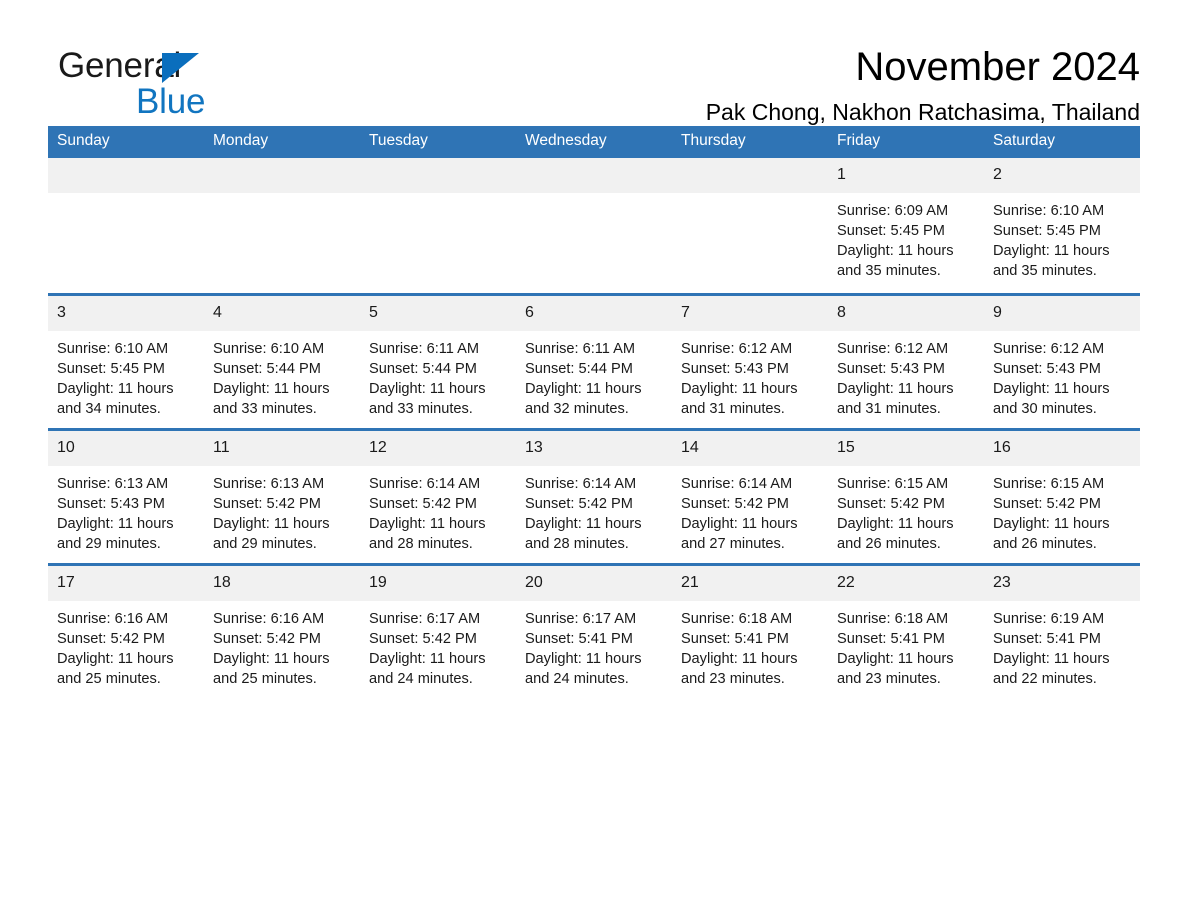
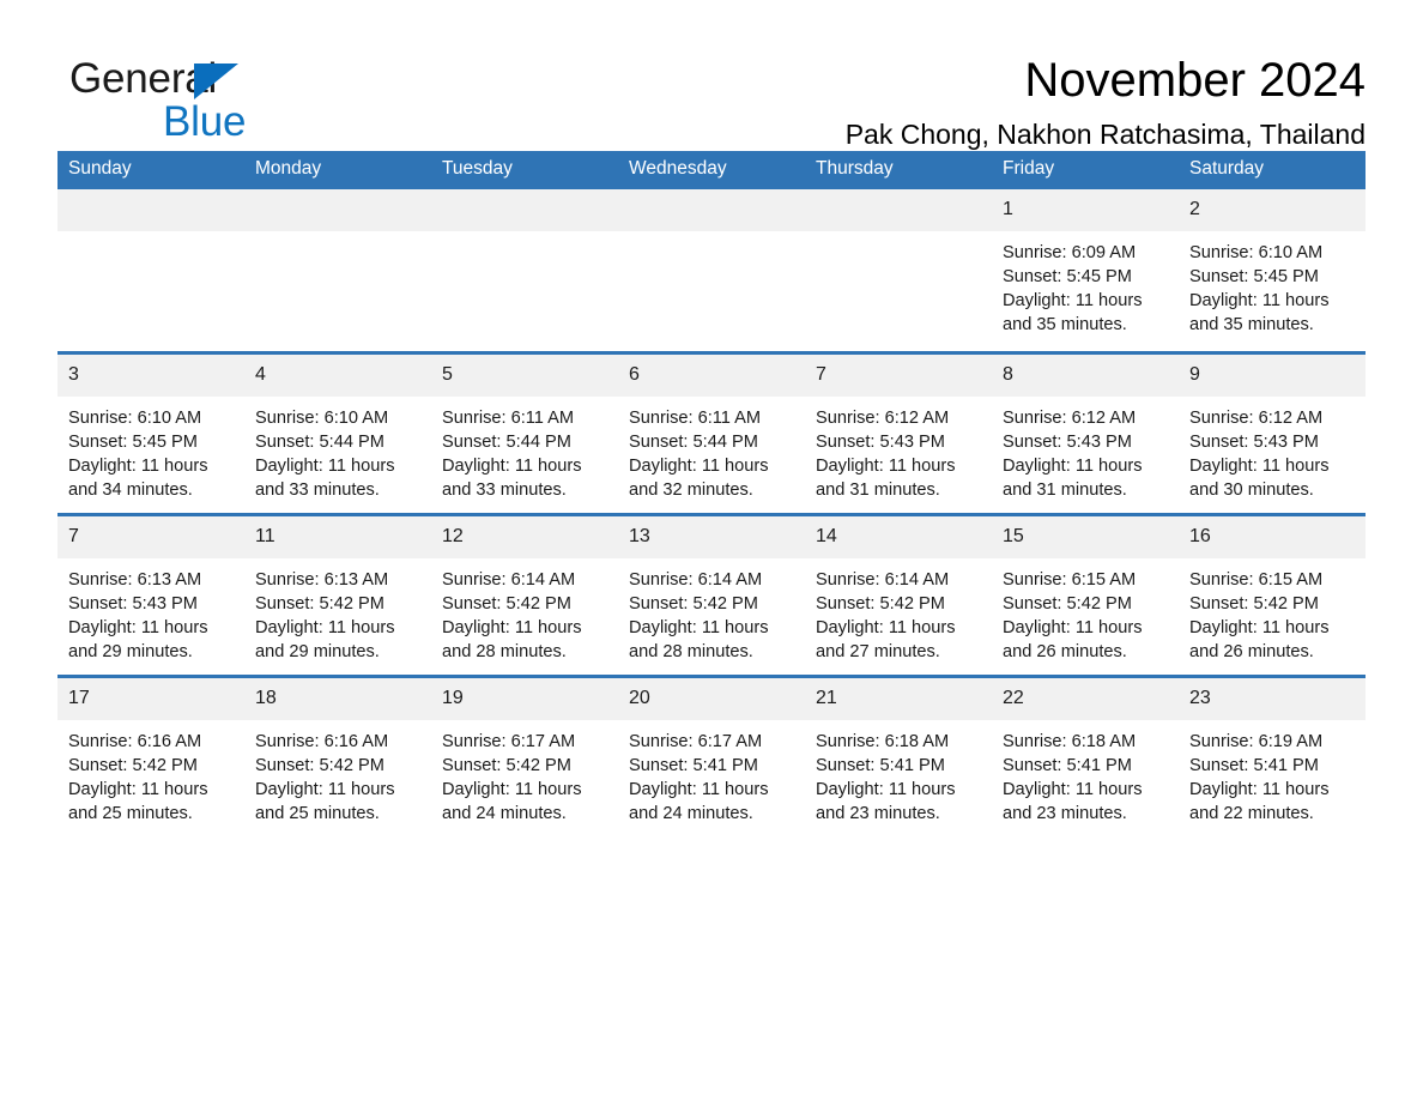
  General
  Blue
  November 2024
  Pak Chong, Nakhon Ratchasima, Thailand
  Sunday	Monday	Tuesday	Wednesday	Thursday	Friday	Saturday
  					1Sunrise: 6:09 AMSunset: 5:45 PMDaylight: 11 hours and 35 minutes.	2Sunrise: 6:10 AMSunset: 5:45 PMDaylight: 11 hours and 35 minutes.
  3Sunrise: 6:10 AMSunset: 5:45 PMDaylight: 11 hours and 34 minutes.	4Sunrise: 6:10 AMSunset: 5:44 PMDaylight: 11 hours and 33 minutes.	5Sunrise: 6:11 AMSunset: 5:44 PMDaylight: 11 hours and 33 minutes.	6Sunrise: 6:11 AMSunset: 5:44 PMDaylight: 11 hours and 32 minutes.	7Sunrise: 6:12 AMSunset: 5:43 PMDaylight: 11 hours and 31 minutes.	8Sunrise: 6:12 AMSunset: 5:43 PMDaylight: 11 hours and 31 minutes.	9Sunrise: 6:12 AMSunset: 5:43 PMDaylight: 11 hours and 30 minutes.
- 10Sunrise: 6:13 AMSunset: 5:43 PMDaylight: 11 hours and 29 minutes.	11Sunrise: 6:13 AMSunset: 5:42 PMDaylight: 11 hours and 29 minutes.	12Sunrise: 6:14 AMSunset: 5:42 PMDaylight: 11 hours and 28 minutes.	13Sunrise: 6:14 AMSunset: 5:42 PMDaylight: 11 hours and 28 minutes.	14Sunrise: 6:14 AMSunset: 5:42 PMDaylight: 11 hours and 27 minutes.	15Sunrise: 6:15 AMSunset: 5:42 PMDaylight: 11 hours and 26 minutes.	16Sunrise: 6:15 AMSunset: 5:42 PMDaylight: 11 hours and 26 minutes.
+ 7Sunrise: 6:13 AMSunset: 5:43 PMDaylight: 11 hours and 29 minutes.	11Sunrise: 6:13 AMSunset: 5:42 PMDaylight: 11 hours and 29 minutes.	12Sunrise: 6:14 AMSunset: 5:42 PMDaylight: 11 hours and 28 minutes.	13Sunrise: 6:14 AMSunset: 5:42 PMDaylight: 11 hours and 28 minutes.	14Sunrise: 6:14 AMSunset: 5:42 PMDaylight: 11 hours and 27 minutes.	15Sunrise: 6:15 AMSunset: 5:42 PMDaylight: 11 hours and 26 minutes.	16Sunrise: 6:15 AMSunset: 5:42 PMDaylight: 11 hours and 26 minutes.
  17Sunrise: 6:16 AMSunset: 5:42 PMDaylight: 11 hours and 25 minutes.	18Sunrise: 6:16 AMSunset: 5:42 PMDaylight: 11 hours and 25 minutes.	19Sunrise: 6:17 AMSunset: 5:42 PMDaylight: 11 hours and 24 minutes.	20Sunrise: 6:17 AMSunset: 5:41 PMDaylight: 11 hours and 24 minutes.	21Sunrise: 6:18 AMSunset: 5:41 PMDaylight: 11 hours and 23 minutes.	22Sunrise: 6:18 AMSunset: 5:41 PMDaylight: 11 hours and 23 minutes.	23Sunrise: 6:19 AMSunset: 5:41 PMDaylight: 11 hours and 22 minutes.
